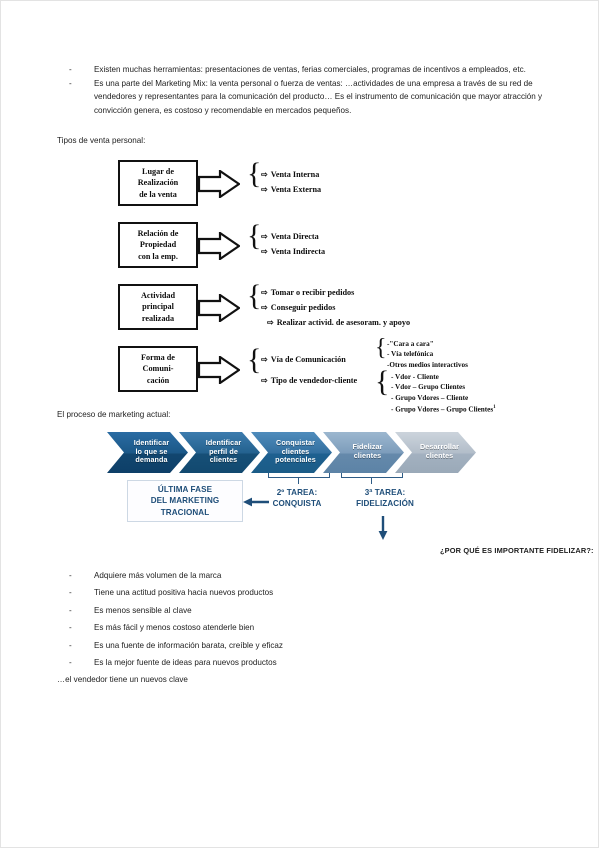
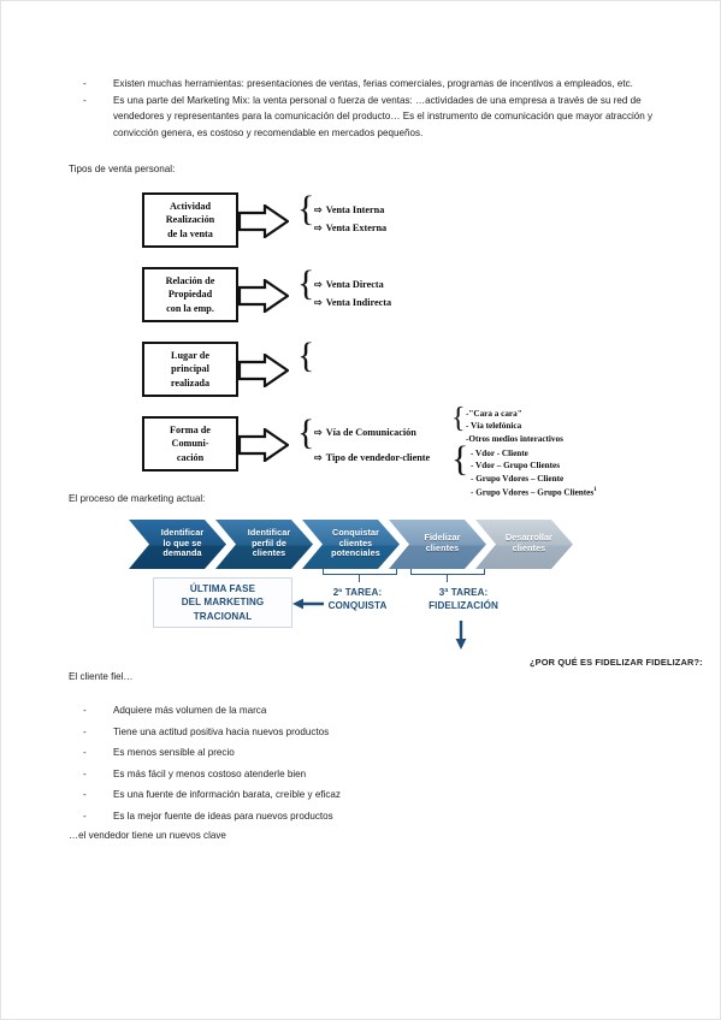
  -
  Existen muchas herramientas: presentaciones de ventas, ferias comerciales, programas de incentivos a empleados, etc.
  -
  Es una parte del Marketing Mix: la venta personal o fuerza de ventas: …actividades de una empresa a través de su red de vendedores y representantes para la comunicación del producto… Es el instrumento de comunicación que mayor atracción y convicción genera, es costoso y recomendable en mercados pequeños.
  Tipos de venta personal:
- Lugar de
+ Actividad
  Realización
  de la venta
  {
  ⇨ Venta Interna
  ⇨ Venta Externa
  Relación de
  Propiedad
  con la emp.
  {
  ⇨ Venta Directa
  ⇨ Venta Indirecta
- Actividad
+ Lugar de
  principal
  realizada
  {
- ⇨ Tomar o recibir pedidos
- ⇨ Conseguir pedidos
- ⇨ Realizar activid. de asesoram. y apoyo
  Forma de
  Comuni-
  cación
  {
  ⇨ Vía de Comunicación
  ⇨ Tipo de vendedor-cliente
  {
  -"Cara a cara"
  - Vía telefónica
  -Otros medios interactivos
  {
  - Vdor - Cliente
  - Vdor – Grupo Clientes
  - Grupo Vdores – Cliente
  - Grupo Vdores – Grupo Clientes
  El proceso de marketing actual:
  Identificar
  lo que se
  demanda
  Identificar
  perfil de
  clientes
  Conquistar
  clientes
  potenciales
  Fidelizar
  clientes
  Desarrollar
  clientes
  ÚLTIMA FASE
  DEL MARKETING
  TRACIONAL
  2º TAREA:
  CONQUISTA
  3ª TAREA:
  FIDELIZACIÓN
- ¿POR QUÉ ES IMPORTANTE FIDELIZAR?:
+ ¿POR QUÉ ES FIDELIZAR FIDELIZAR?:
+ El cliente fiel…
  -
  Adquiere más volumen de la marca
  -
  Tiene una actitud positiva hacia nuevos productos
  -
- Es menos sensible al clave
+ Es menos sensible al precio
  -
  Es más fácil y menos costoso atenderle bien
  -
  Es una fuente de información barata, creíble y eficaz
  -
  Es la mejor fuente de ideas para nuevos productos
  …el vendedor tiene un nuevos clave
